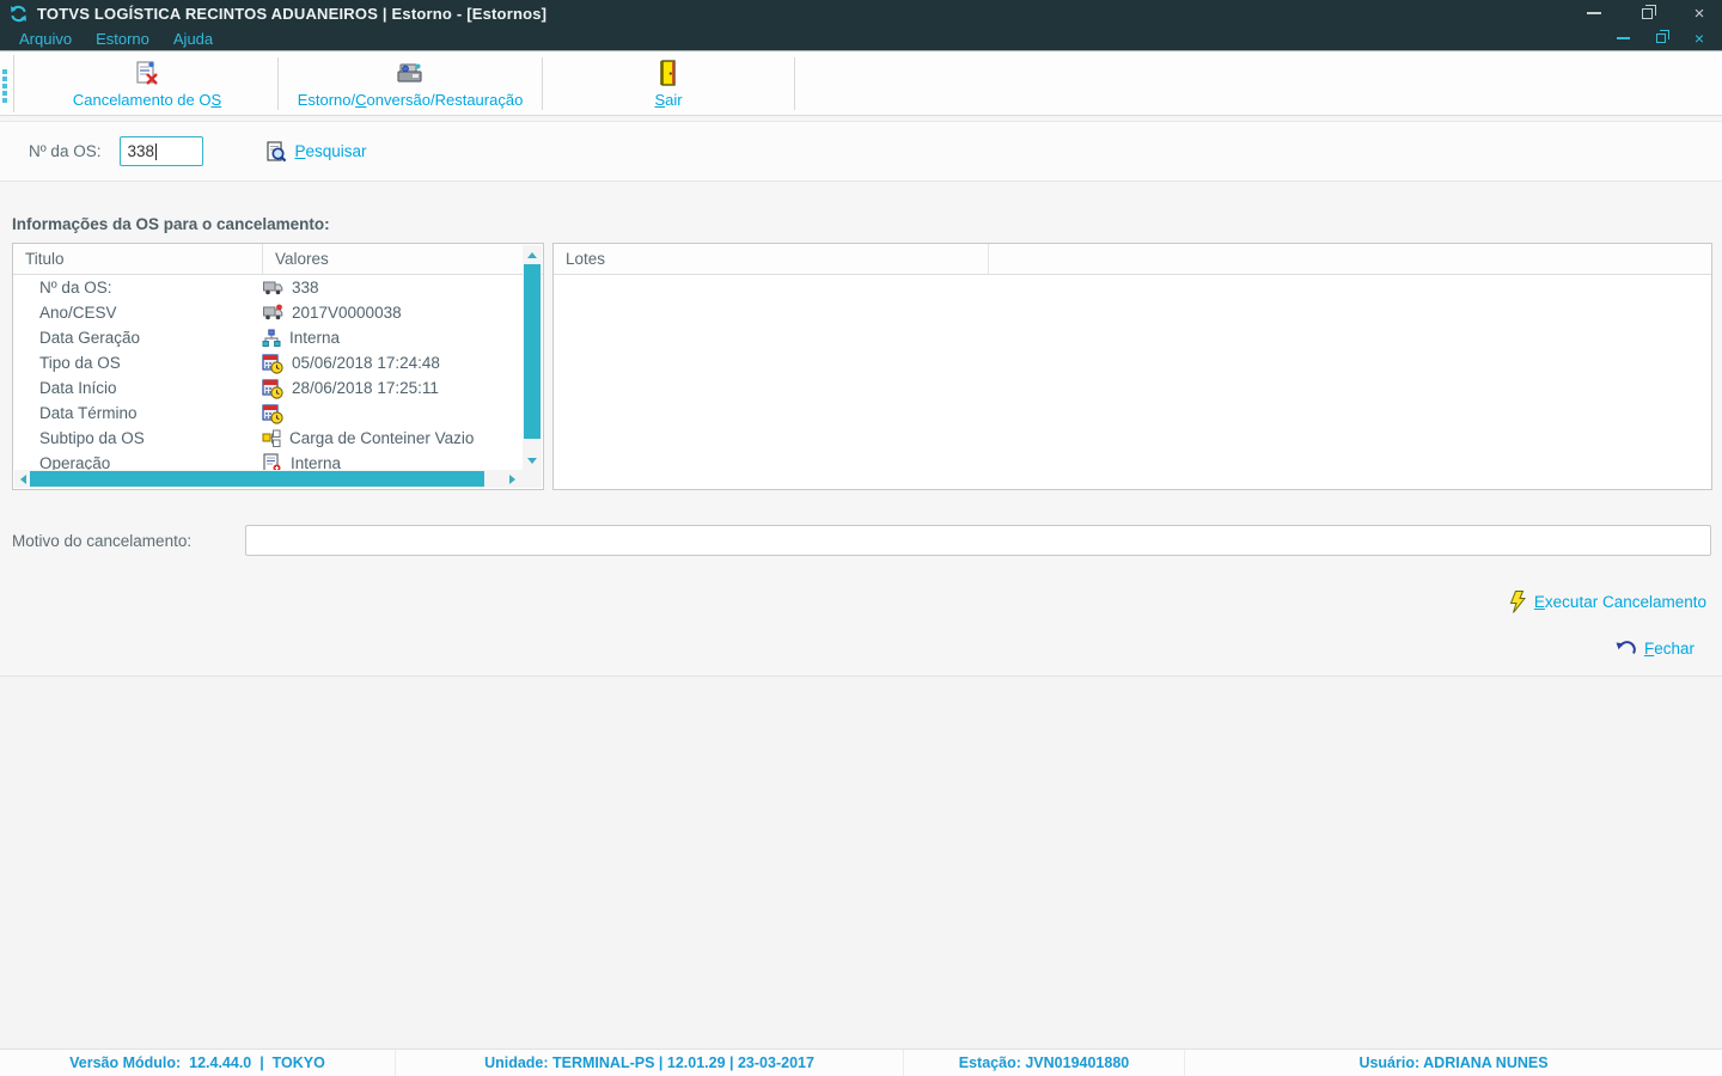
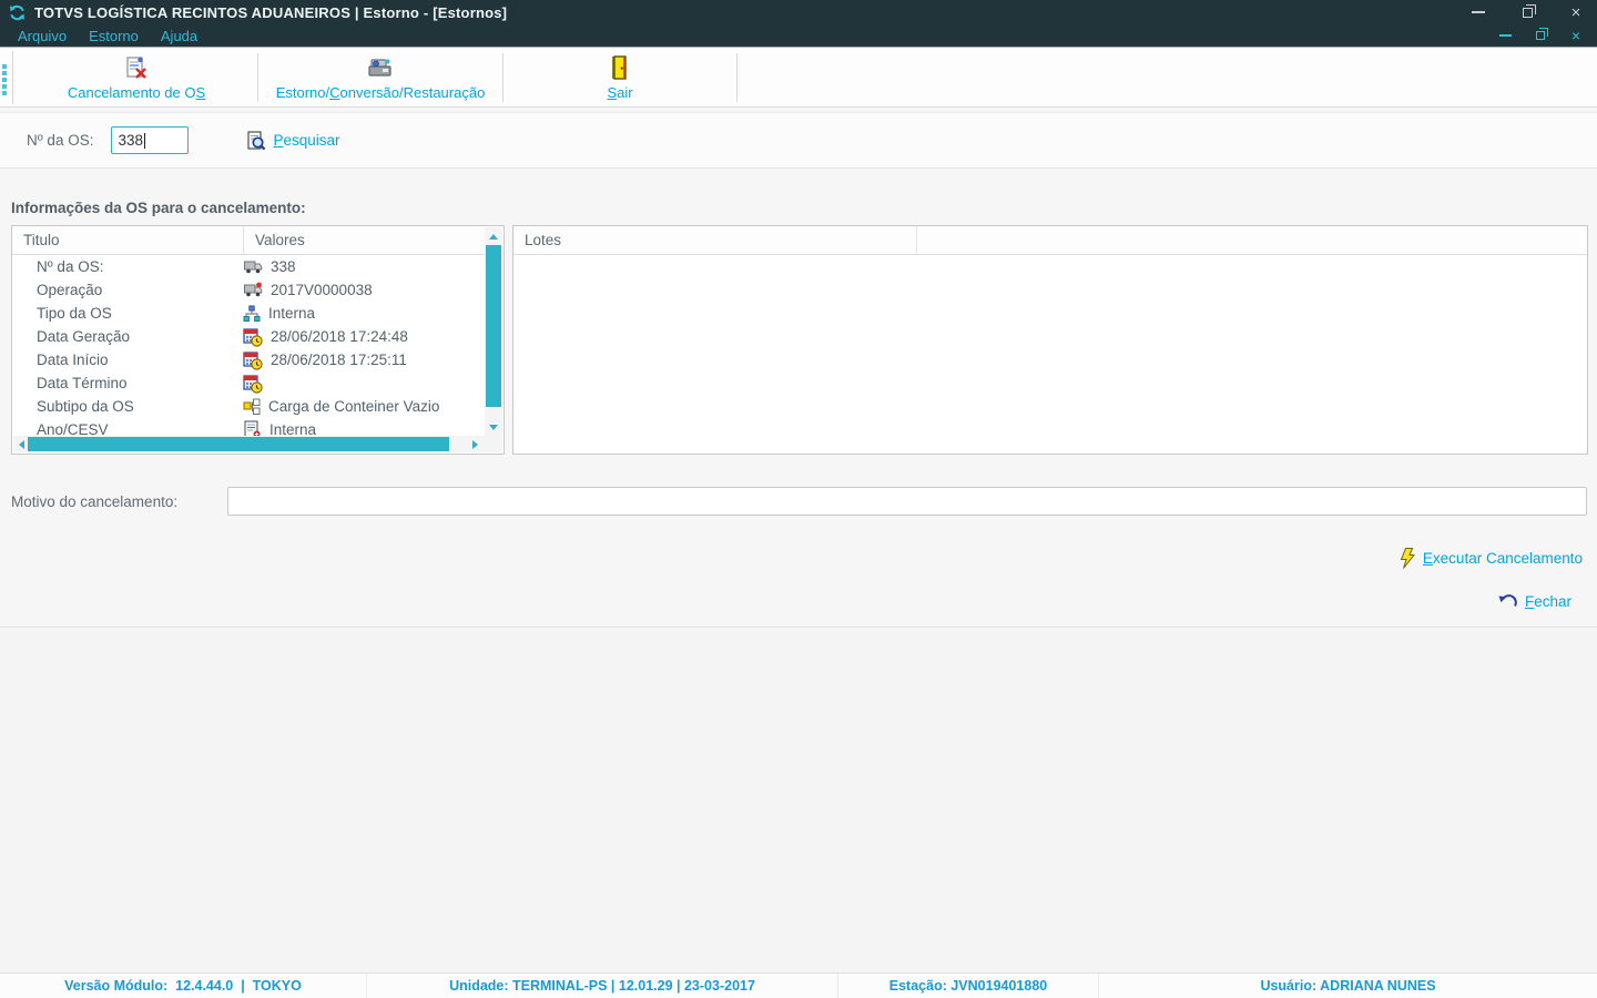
  TOTVS LOGÍSTICA RECINTOS ADUANEIROS | Estorno - [Estornos]
  ×
  Arquivo
  Estorno
  Ajuda
  ×
  Cancelamento de OS
  Estorno/Conversão/Restauração
  Sair
  Nº da OS:
  338
  Pesquisar
  Informações da OS para o cancelamento:
  Titulo
  Valores
  Nº da OS:
  338
- Ano/CESV
+ Operação
  2017V0000038
- Data Geração
+ Tipo da OS
  Interna
- Tipo da OS
+ Data Geração
- 05/06/2018 17:24:48
+ 28/06/2018 17:24:48
  Data Início
  28/06/2018 17:25:11
  Data Término
  Subtipo da OS
  Carga de Conteiner Vazio
- Operação
+ Ano/CESV
  Interna
  Lotes
  Motivo do cancelamento:
  Executar Cancelamento
  Fechar
  Versão Módulo: 12.4.44.0 | TOKYO
  Unidade: TERMINAL-PS | 12.01.29 | 23-03-2017
  Estação: JVN019401880
  Usuário: ADRIANA NUNES
